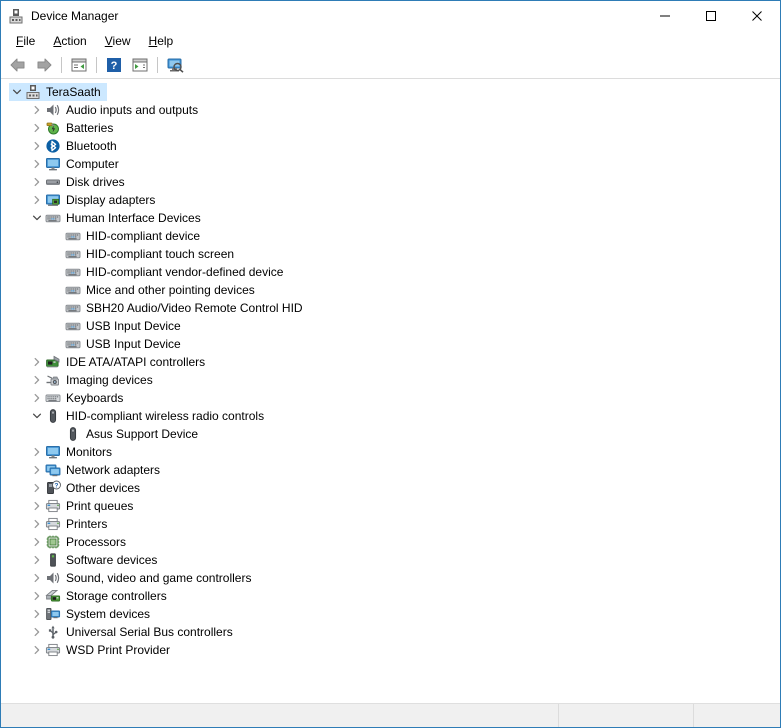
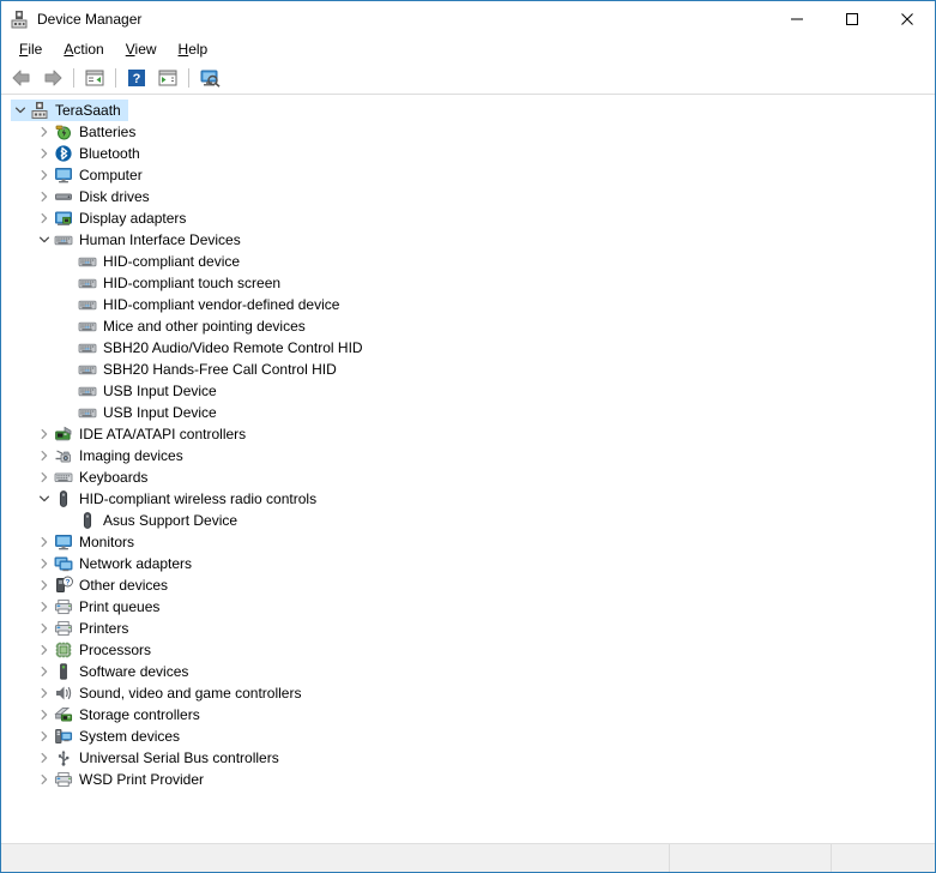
  Device Manager
  File
  Action
  View
  Help
  ?
  TeraSaath
- Audio inputs and outputs
  Batteries
  Bluetooth
  Computer
  Disk drives
  Display adapters
  Human Interface Devices
  HID-compliant device
  HID-compliant touch screen
  HID-compliant vendor-defined device
  Mice and other pointing devices
  SBH20 Audio/Video Remote Control HID
+ SBH20 Hands-Free Call Control HID
  USB Input Device
  USB Input Device
  IDE ATA/ATAPI controllers
  Imaging devices
  Keyboards
  HID-compliant wireless radio controls
  Asus Support Device
  Monitors
  Network adapters
  Other devices
  Print queues
  Printers
  Processors
  Software devices
  Sound, video and game controllers
  Storage controllers
  System devices
  Universal Serial Bus controllers
  WSD Print Provider
